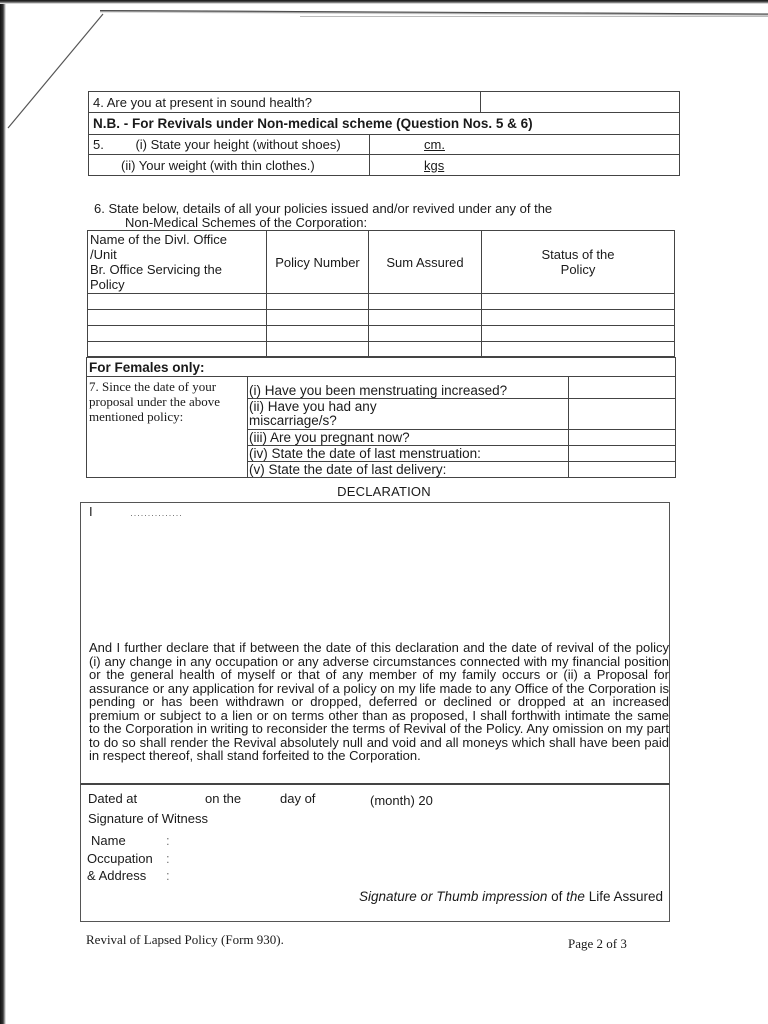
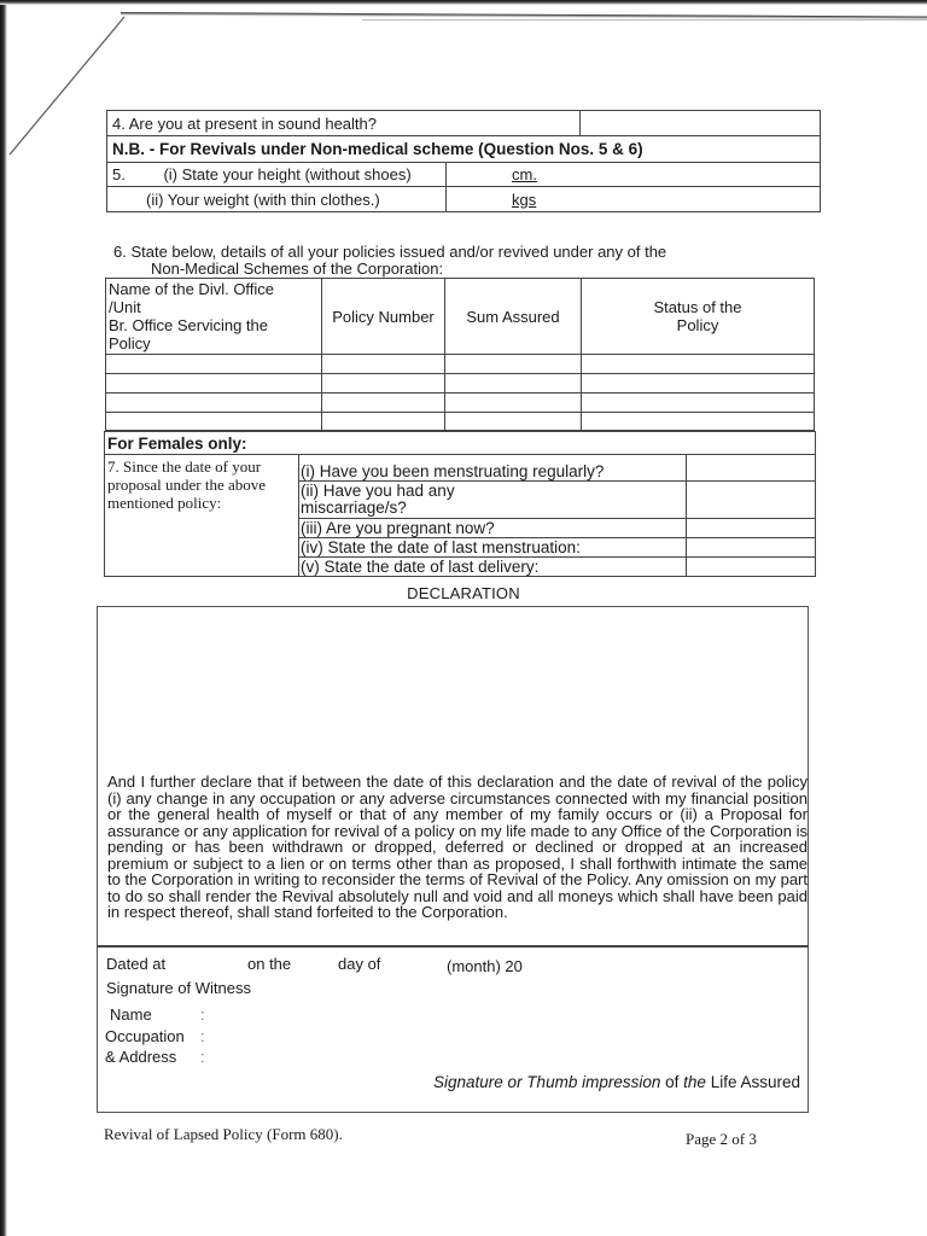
  4. Are you at present in sound health?
  N.B. - For Revivals under Non-medical scheme (Question Nos. 5 & 6)
  5. (i) State your height (without shoes)	cm.
  (ii) Your weight (with thin clothes.)	kgs
  6. State below, details of all your policies issued and/or revived under any of the
  Non-Medical Schemes of the Corporation:
  Name of the Divl. Office /Unit Br. Office Servicing the Policy	Policy Number	Sum Assured	Status of the Policy
  For Females only:
- 7. Since the date of your proposal under the above mentioned policy:	(i) Have you been menstruating increased?
+ 7. Since the date of your proposal under the above mentioned policy:	(i) Have you been menstruating regularly?
  (ii) Have you had any miscarriage/s?
  (iii) Are you pregnant now?
  (iv) State the date of last menstruation:
  (v) State the date of last delivery:
  DECLARATION
- I ...............
  And I further declare that if between the date of this declaration and the date of revival of the policy (i) any change in any occupation or any adverse circumstances connected with my financial position or the general health of myself or that of any member of my family occurs or (ii) a Proposal for assurance or any application for revival of a policy on my life made to any Office of the Corporation is pending or has been withdrawn or dropped, deferred or declined or dropped at an increased premium or subject to a lien or on terms other than as proposed, I shall forthwith intimate the same to the Corporation in writing to reconsider the terms of Revival of the Policy. Any omission on my part to do so shall render the Revival absolutely null and void and all moneys which shall have been paid in respect thereof, shall stand forfeited to the Corporation.
  Dated at
  on the
  day of
  (month) 20
  Signature of Witness
  Name
  :
  Occupation
  :
  & Address
  :
  Signature or Thumb impression of the Life Assured
- Revival of Lapsed Policy (Form 930).
+ Revival of Lapsed Policy (Form 680).
  Page 2 of 3
